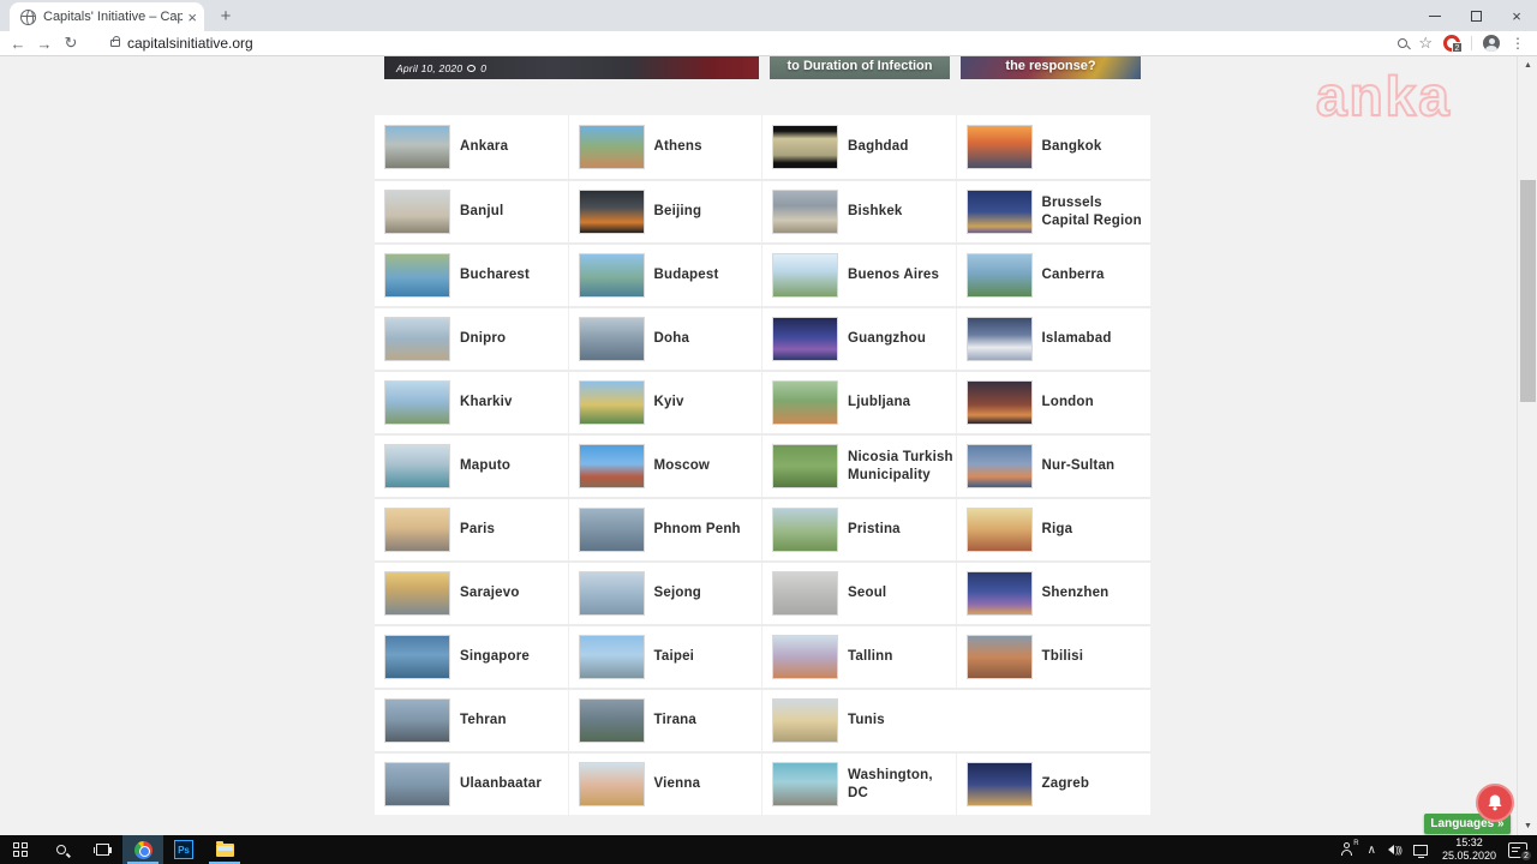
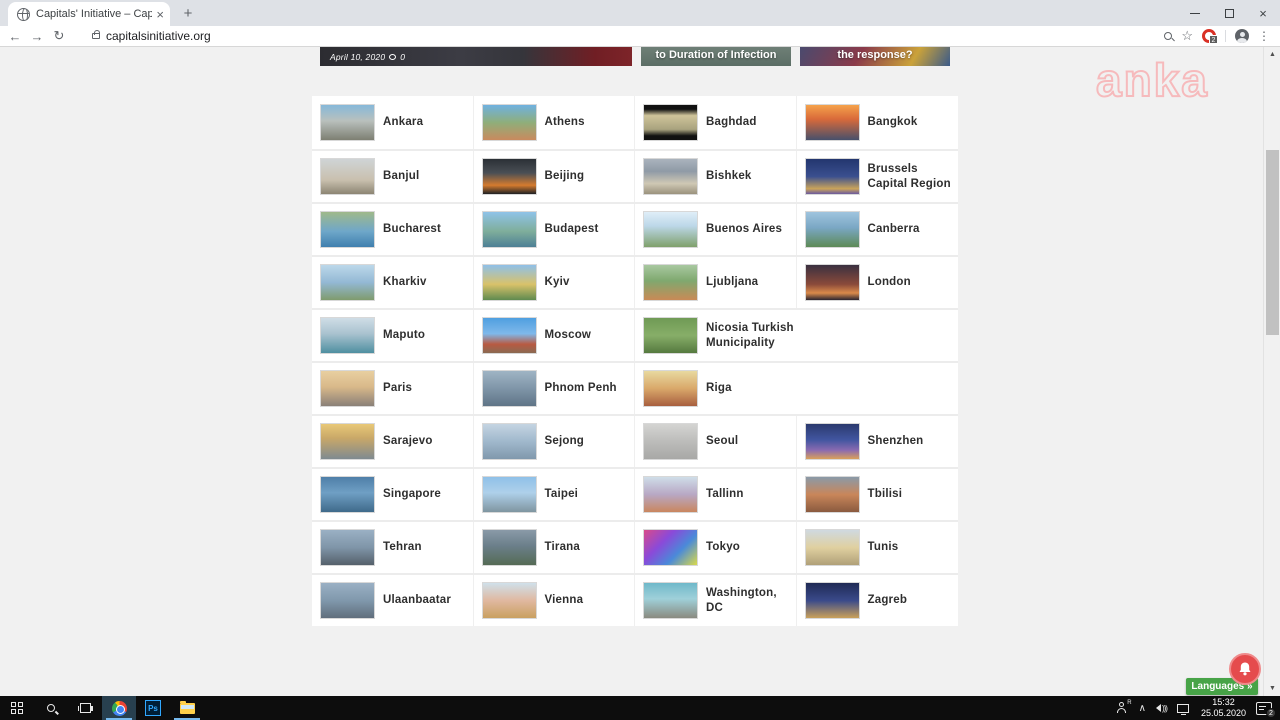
  ×
  +
  ×
  ←
  →
  ↻
  capitalsinitiative.org
  ☆
  ⋮
  April 10, 2020
  0
  to Duration of Infection
  the response?
  anka
  Ankara
  Athens
  Baghdad
  Bangkok
  Banjul
  Beijing
  Bishkek
  Brussels Capital Region
  Bucharest
  Budapest
  Buenos Aires
  Canberra
- Dnipro
- Doha
- Guangzhou
- Islamabad
  Kharkiv
  Kyiv
  Ljubljana
  London
  Maputo
  Moscow
  Nicosia Turkish Municipality
- Nur-Sultan
  Paris
  Phnom Penh
- Pristina
  Riga
  Sarajevo
  Sejong
  Seoul
  Shenzhen
  Singapore
  Taipei
  Tallinn
  Tbilisi
  Tehran
  Tirana
+ Tokyo
  Tunis
  Ulaanbaatar
  Vienna
  Washington, DC
  Zagreb
  Languages »
  Ps
  ∧
  )))
  15:32
  25.05.2020
